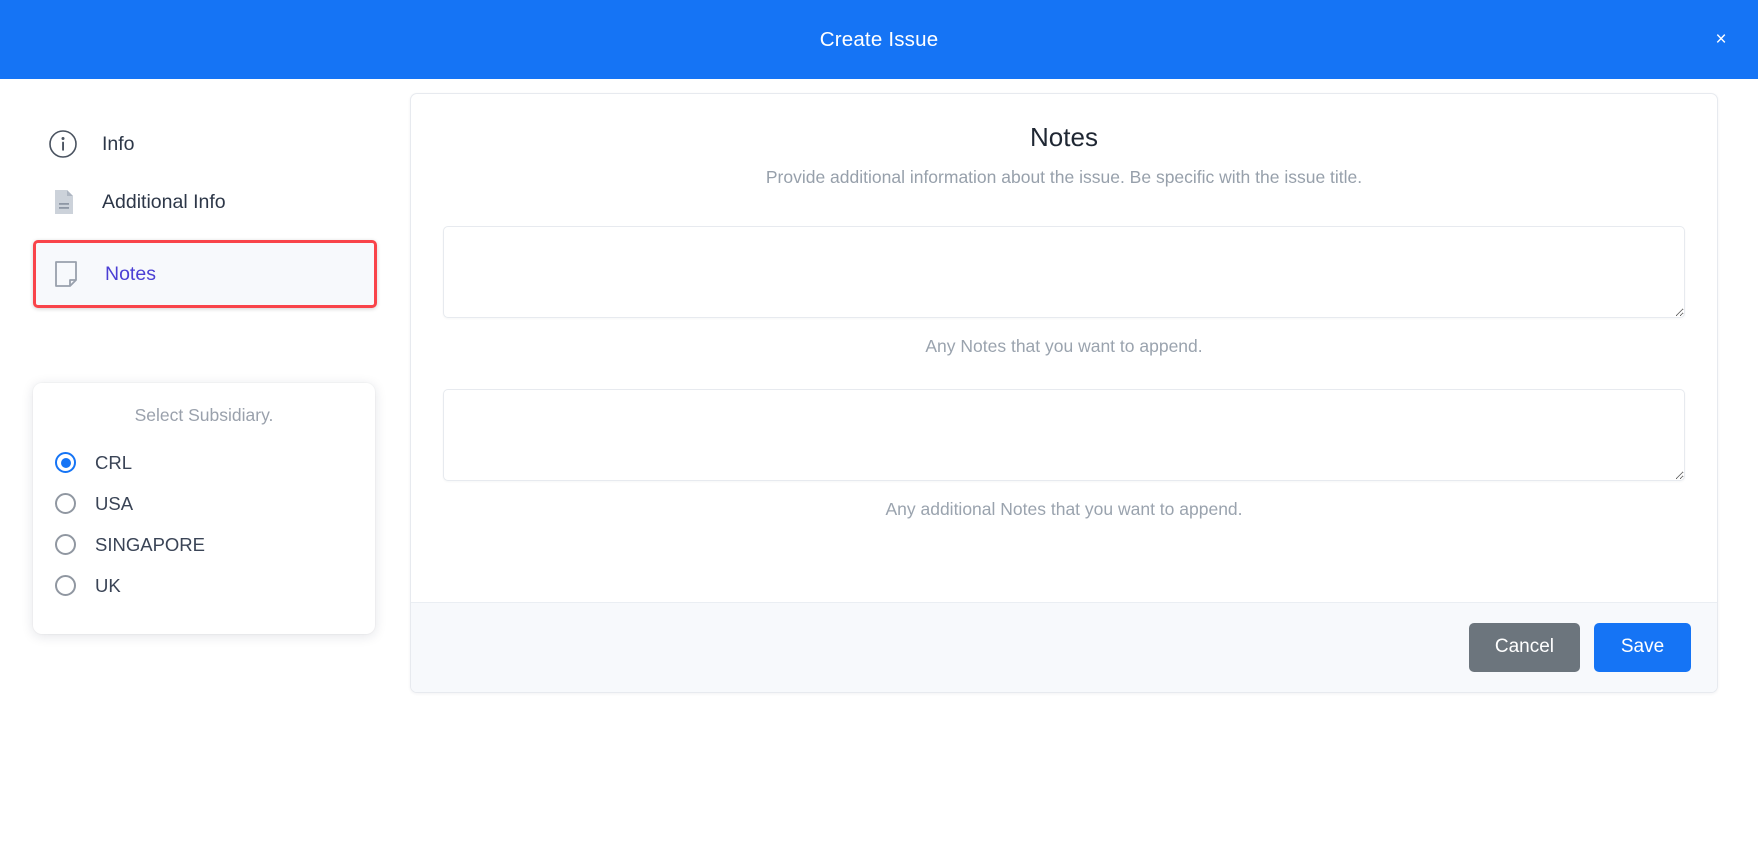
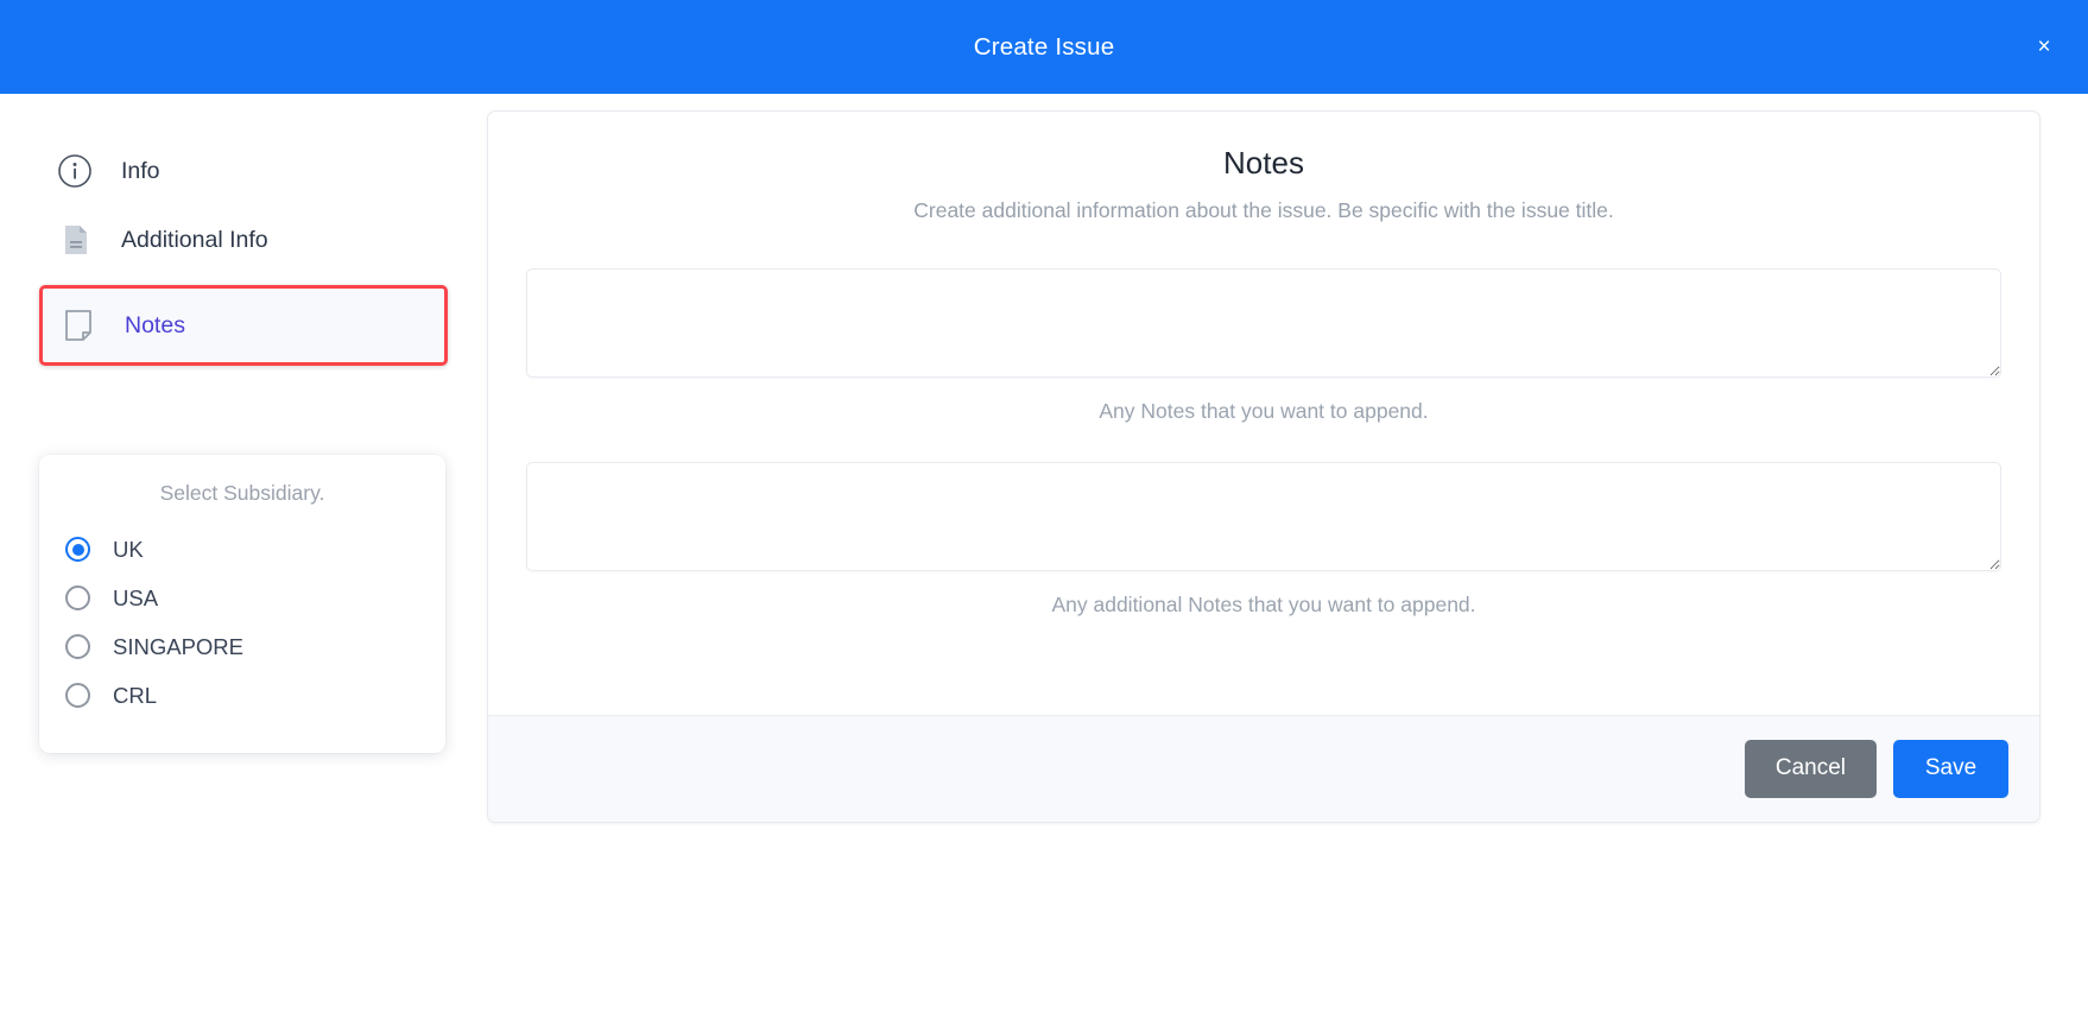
  Create Issue
  ×
  Info
  Additional Info
  Notes
  Select Subsidiary.
- CRL
+ UK
  USA
  SINGAPORE
- UK
+ CRL
  Notes
- Provide additional information about the issue. Be specific with the issue title.
+ Create additional information about the issue. Be specific with the issue title.
  Any Notes that you want to append.
  Any additional Notes that you want to append.
  Cancel
  Save
